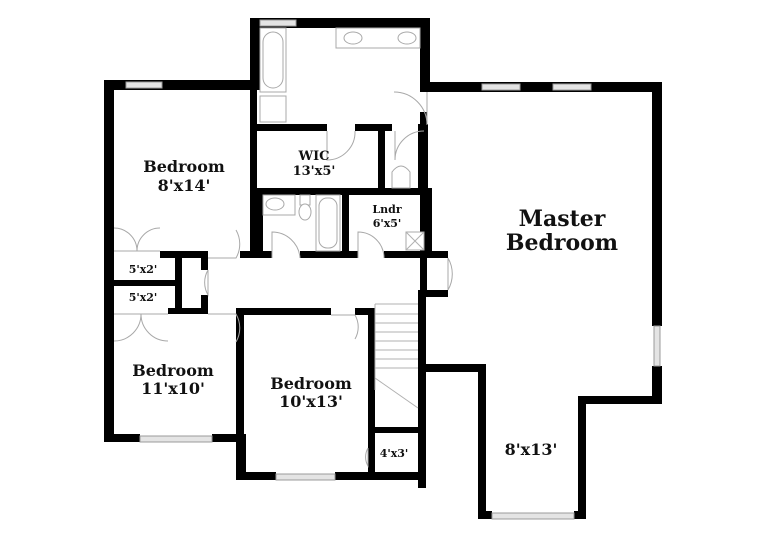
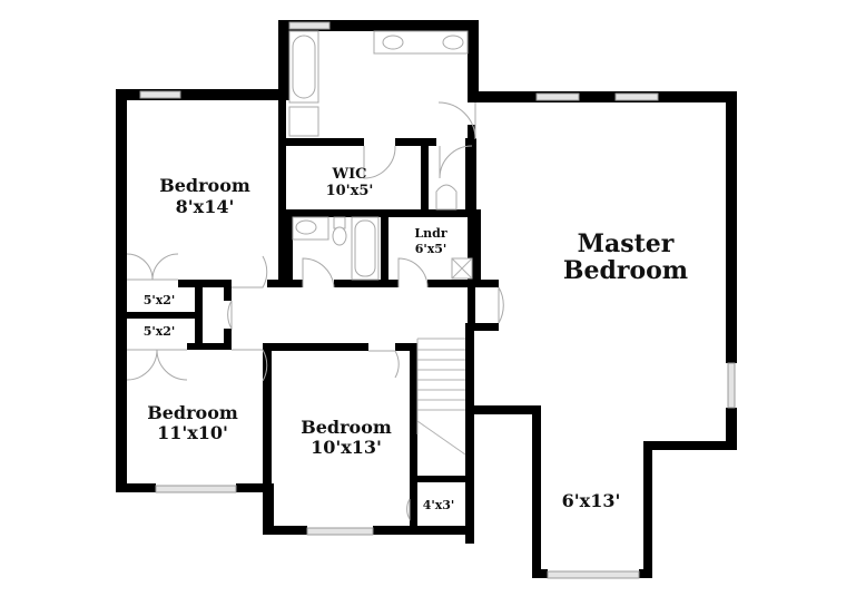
  Master
  Bedroom
  Bedroom
  8'x14'
  Bedroom
  11'x10'
  Bedroom
  10'x13'
  WIC
- 13'x5'
+ 10'x5'
  Lndr
  6'x5'
  5'x2'
  5'x2'
  4'x3'
- 8'x13'
+ 6'x13'
